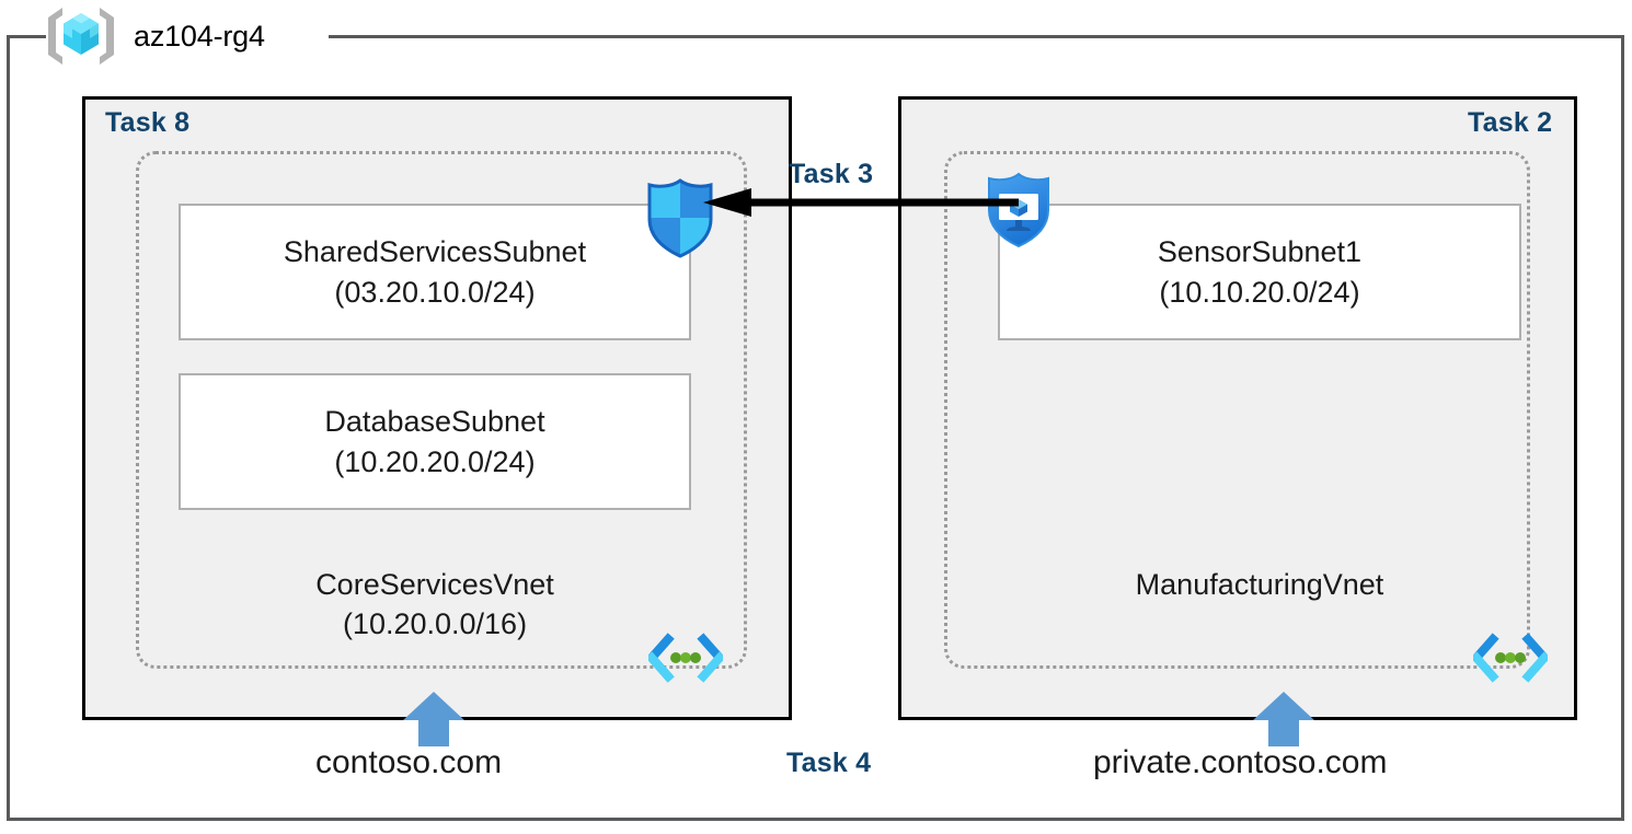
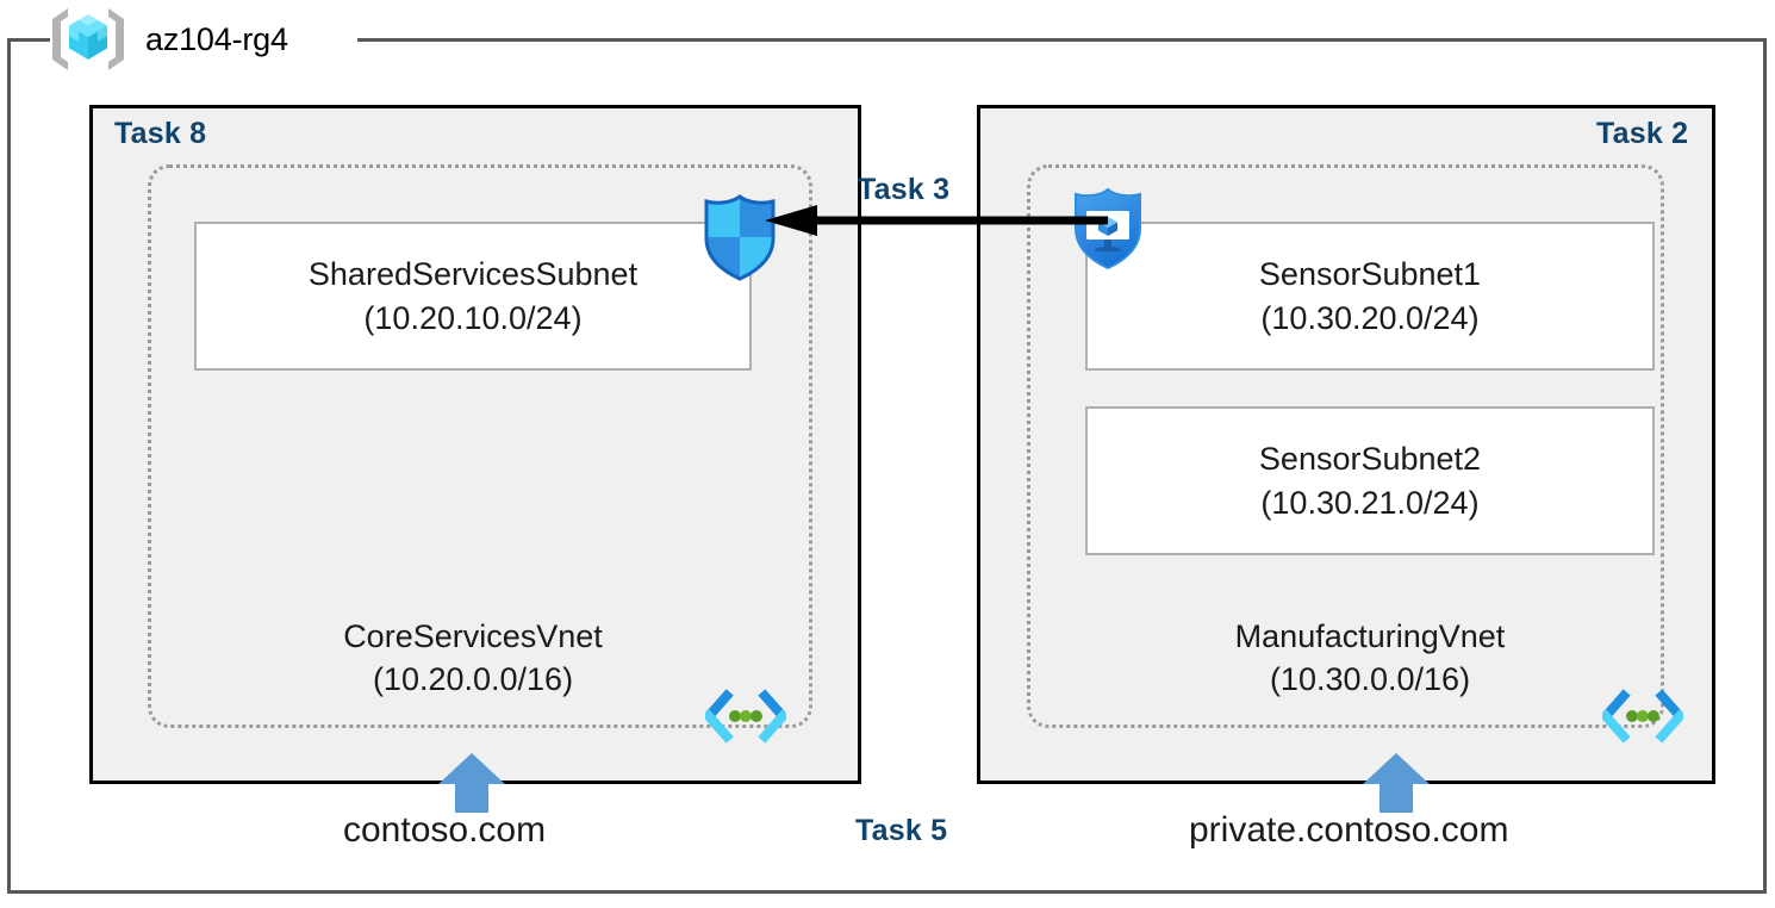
  az104-rg4
  Task 8
  SharedServicesSubnet
- (03.20.10.0/24)
+ (10.20.10.0/24)
- DatabaseSubnet
- (10.20.20.0/24)
  CoreServicesVnet
  (10.20.0.0/16)
  Task 2
  SensorSubnet1
- (10.10.20.0/24)
+ (10.30.20.0/24)
+ SensorSubnet2
+ (10.30.21.0/24)
  ManufacturingVnet
+ (10.30.0.0/16)
  Task 3
- Task 4
+ Task 5
  contoso.com
  private.contoso.com
